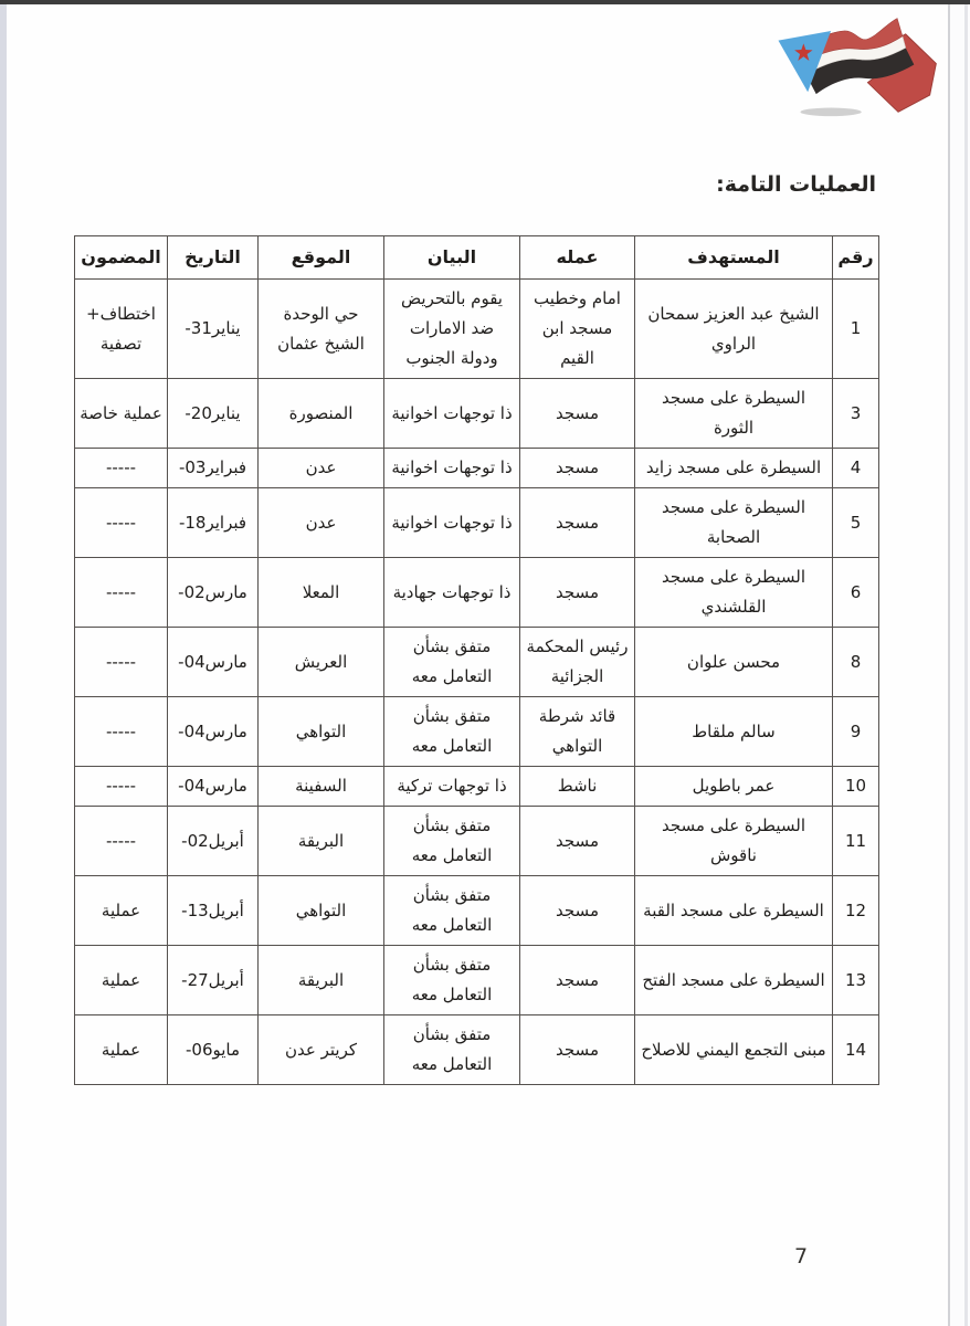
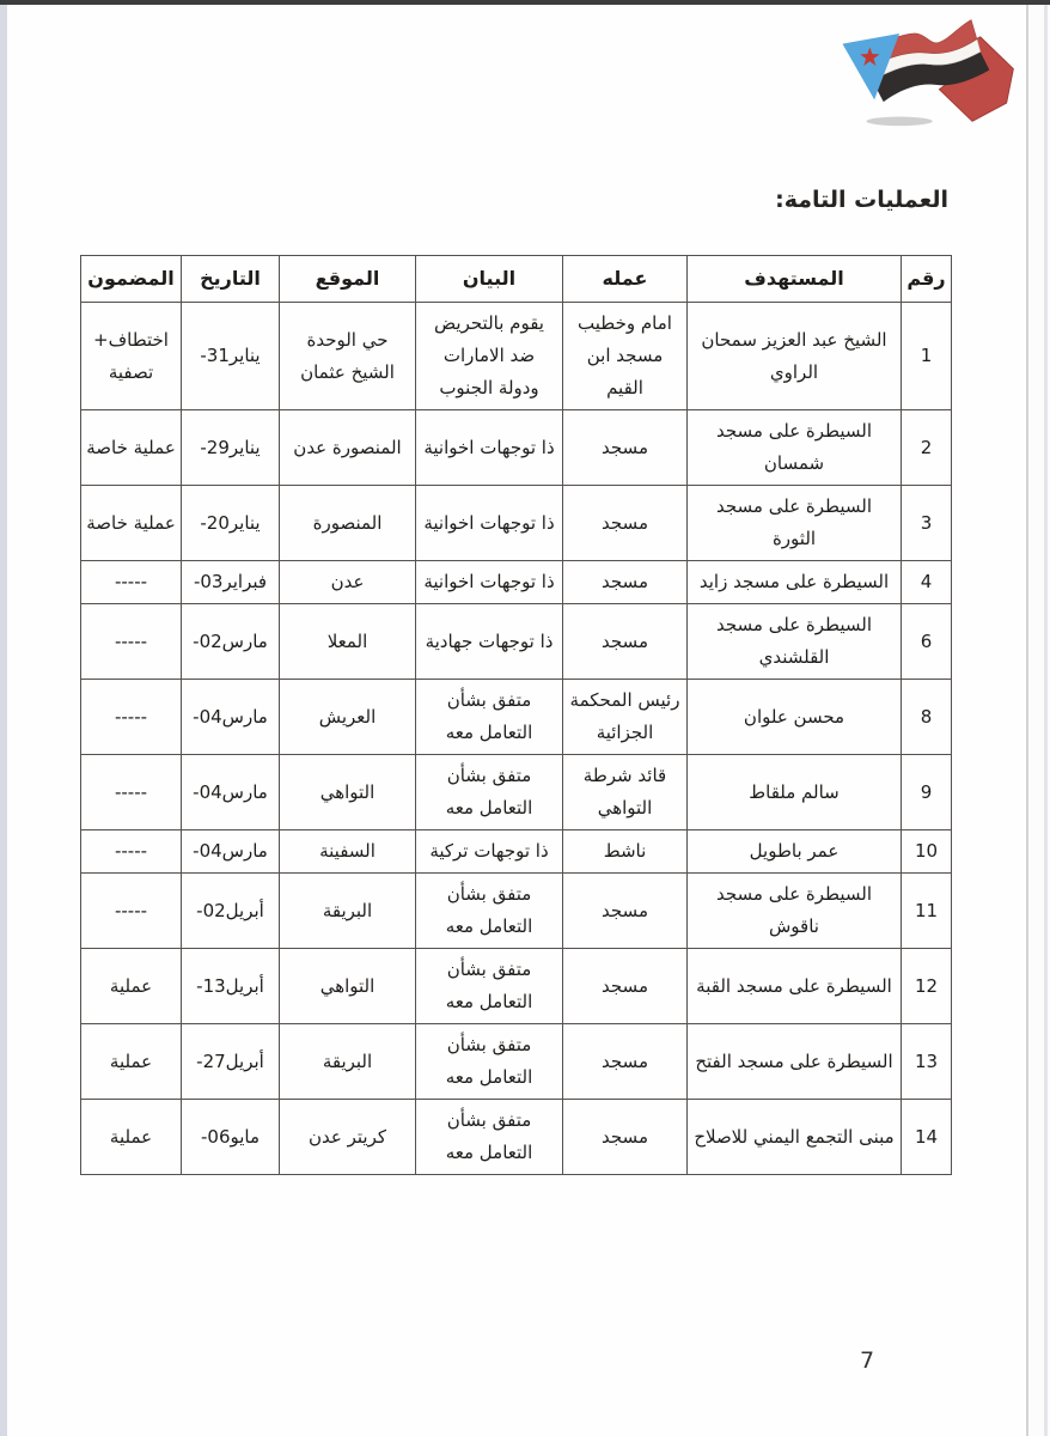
  العمليات التامة:
  رقم	المستهدف	عمله	البيان	الموقع	التاريخ	المضمون
  1	الشيخ عبد العزيز سمحان الراوي	امام وخطيب مسجد ابن القيم	يقوم بالتحريض ضد الامارات ودولة الجنوب	حي الوحدة الشيخ عثمان	-31يناير	اختطاف+ تصفية
+ 2	السيطرة على مسجد شمسان	مسجد	ذا توجهات اخوانية	المنصورة عدن	-29يناير	عملية خاصة
  3	السيطرة على مسجد الثورة	مسجد	ذا توجهات اخوانية	المنصورة	-20يناير	عملية خاصة
  4	السيطرة على مسجد زايد	مسجد	ذا توجهات اخوانية	عدن	-03فبراير	-----
- 5	السيطرة على مسجد الصحابة	مسجد	ذا توجهات اخوانية	عدن	-18فبراير	-----
  6	السيطرة على مسجد القلشندي	مسجد	ذا توجهات جهادية	المعلا	-02مارس	-----
  8	محسن علوان	رئيس المحكمة الجزائية	متفق بشأن التعامل معه	العريش	-04مارس	-----
  9	سالم ملقاط	قائد شرطة التواهي	متفق بشأن التعامل معه	التواهي	-04مارس	-----
  10	عمر باطويل	ناشط	ذا توجهات تركية	السفينة	-04مارس	-----
  11	السيطرة على مسجد ناقوش	مسجد	متفق بشأن التعامل معه	البريقة	-02أبريل	-----
  12	السيطرة على مسجد القبة	مسجد	متفق بشأن التعامل معه	التواهي	-13أبريل	عملية
  13	السيطرة على مسجد الفتح	مسجد	متفق بشأن التعامل معه	البريقة	-27أبريل	عملية
  14	مبنى التجمع اليمني للاصلاح	مسجد	متفق بشأن التعامل معه	كريتر عدن	-06مايو	عملية
  7
